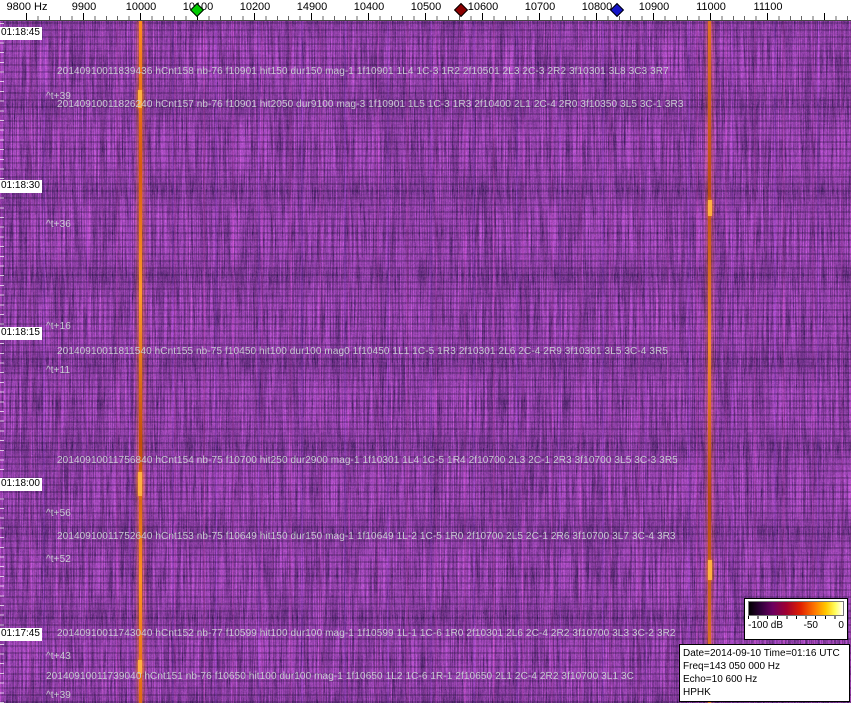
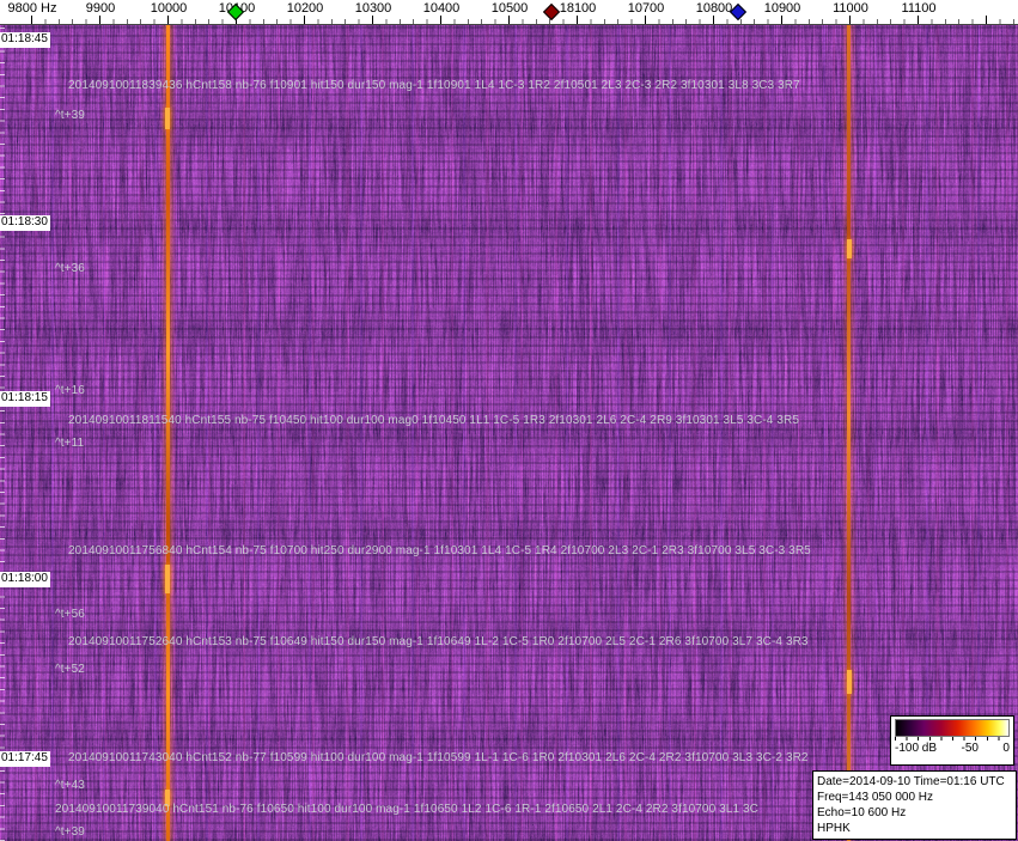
  9800 Hz
  9900
  10000
  10200
- 14900
+ 10300
  10400
  10500
- 10600
+ 18100
  10700
  10800
  10900
  11000
  11100
  01:18:45
  01:18:30
  01:18:15
  01:18:00
  01:17:45
  20140910011839436 hCnt158 nb-76 f10901 hit150 dur150 mag-1 1f10901 1L4 1C-3 1R2 2f10501 2L3 2C-3 2R2 3f10301 3L8 3C3 3R7
  ^t+39
- 20140910011826240 hCnt157 nb-76 f10901 hit2050 dur9100 mag-3 1f10901 1L5 1C-3 1R3 2f10400 2L1 2C-4 2R0 3f10350 3L5 3C-1 3R3
  ^t+36
  ^t+16
  20140910011811540 hCnt155 nb-75 f10450 hit100 dur100 mag0 1f10450 1L1 1C-5 1R3 2f10301 2L6 2C-4 2R9 3f10301 3L5 3C-4 3R5
  ^t+11
  20140910011756840 hCnt154 nb-75 f10700 hit250 dur2900 mag-1 1f10301 1L4 1C-5 1R4 2f10700 2L3 2C-1 2R3 3f10700 3L5 3C-3 3R5
  ^t+56
  20140910011752640 hCnt153 nb-75 f10649 hit150 dur150 mag-1 1f10649 1L-2 1C-5 1R0 2f10700 2L5 2C-1 2R6 3f10700 3L7 3C-4 3R3
  ^t+52
  20140910011743040 hCnt152 nb-77 f10599 hit100 dur100 mag-1 1f10599 1L-1 1C-6 1R0 2f10301 2L6 2C-4 2R2 3f10700 3L3 3C-2 3R2
  ^t+43
  20140910011739040 hCnt151 nb-76 f10650 hit100 dur100 mag-1 1f10650 1L2 1C-6 1R-1 2f10650 2L1 2C-4 2R2 3f10700 3L1 3C
  ^t+39
  -100 dB
  -50
  0
  Date=2014-09-10 Time=01:16 UTC
  Freq=143 050 000 Hz
  Echo=10 600 Hz
  HPHK
